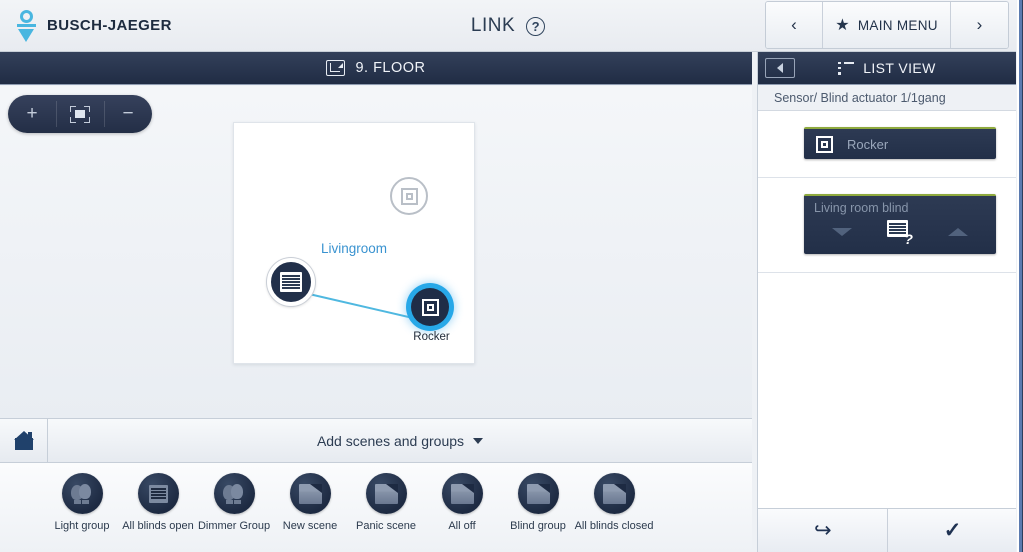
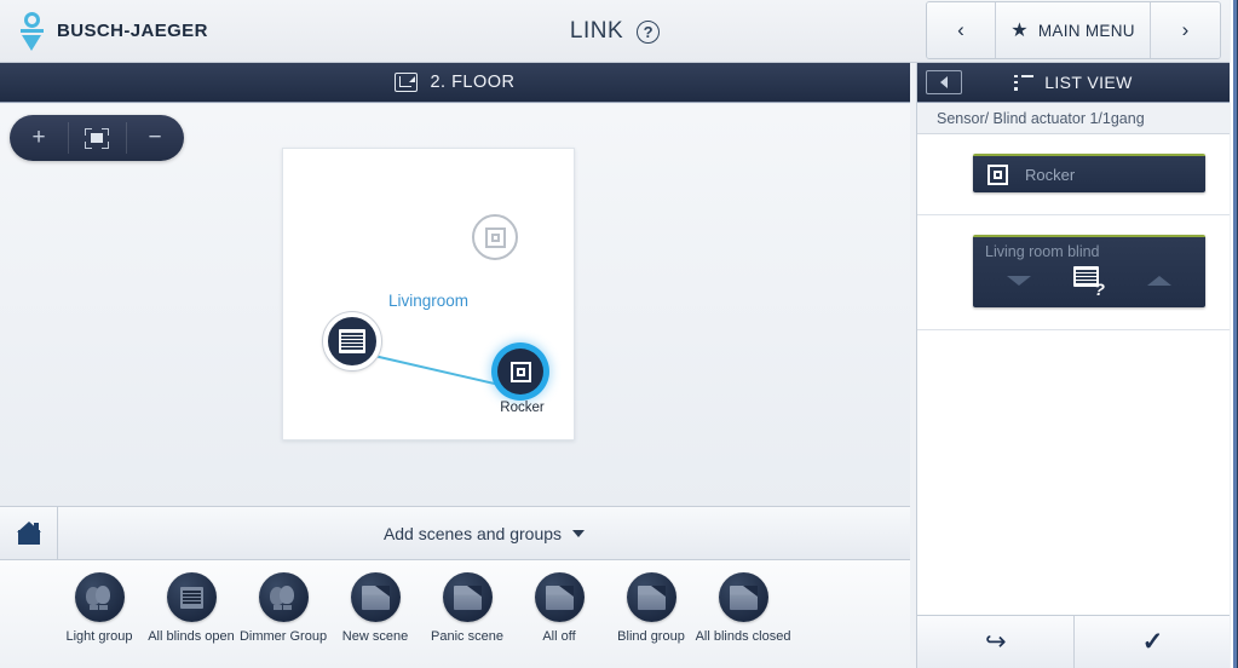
  BUSCH-JAEGER
  LINK
  ?
  ‹
  ★
  MAIN MENU
  ›
- 9. FLOOR
+ 2. FLOOR
  +
  −
  Livingroom
  Rocker
  Add scenes and groups
  Light group
  All blinds open
  Dimmer Group
  New scene
  Panic scene
  All off
  Blind group
  All blinds closed
  LIST VIEW
  Sensor/ Blind actuator 1/1gang
  Rocker
  Living room blind
  ?
  ✓
